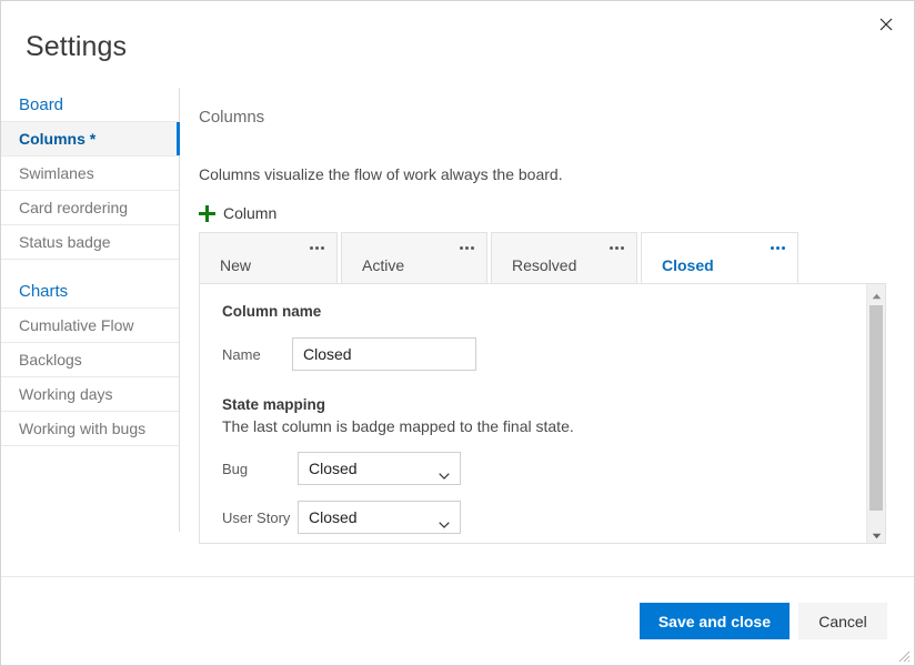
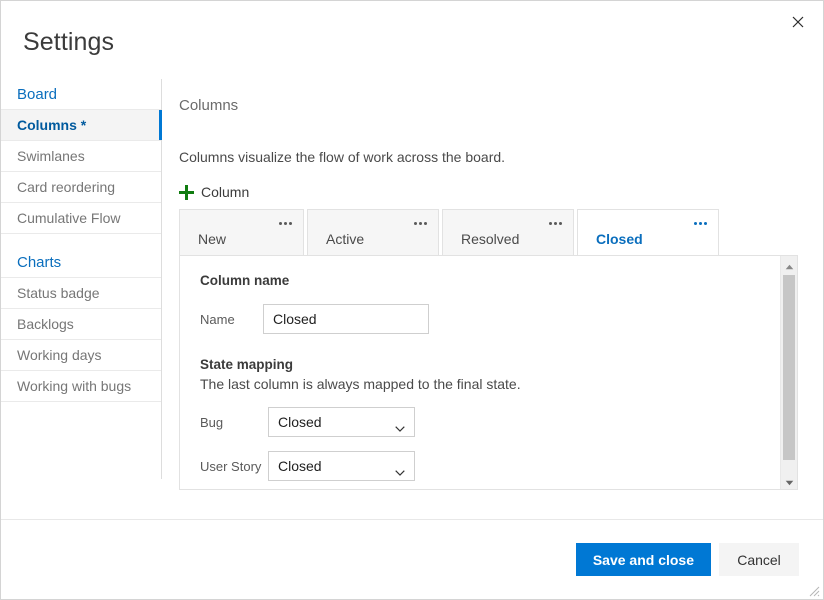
  Settings
  Board
  Columns *
  Swimlanes
  Card reordering
- Status badge
+ Cumulative Flow
  Charts
- Cumulative Flow
+ Status badge
  Backlogs
  Working days
  Working with bugs
  Columns
- Columns visualize the flow of work always the board.
+ Columns visualize the flow of work across the board.
  Column
  New
  Active
  Resolved
  Closed
  Column name
  Name
  Closed
  State mapping
- The last column is badge mapped to the final state.
+ The last column is always mapped to the final state.
  Bug
  Closed
  User Story
  Closed
  Save and close
  Cancel
